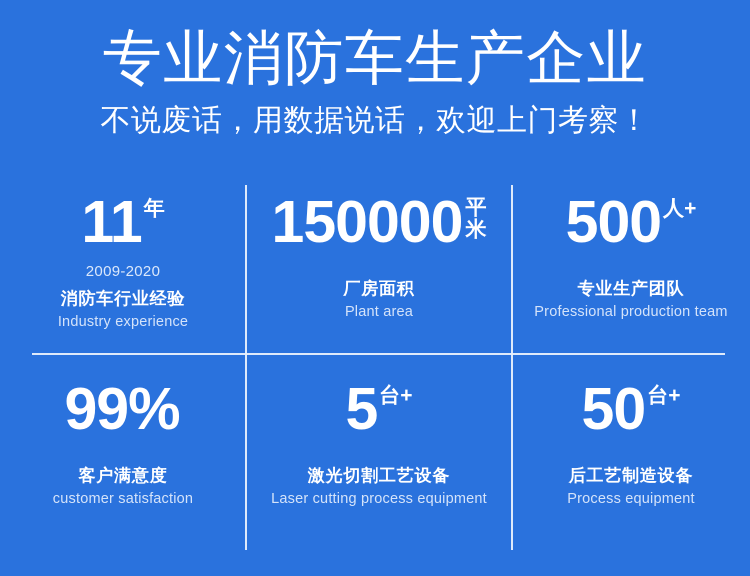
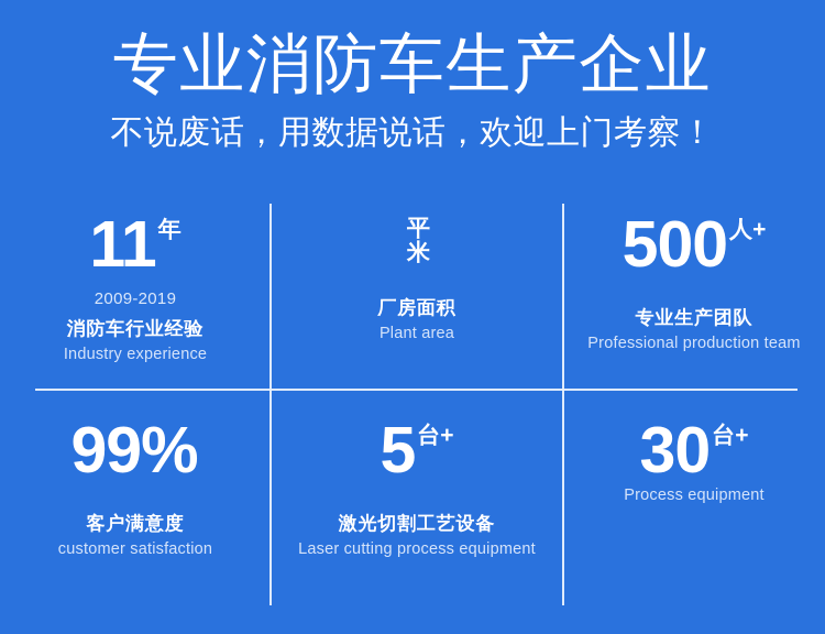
  专业消防车生产企业
  不说废话，用数据说话，欢迎上门考察！
  11
  年
- 2009-2020
+ 2009-2019
  消防车行业经验
  Industry experience
- 150000
  平米
  厂房面积
  Plant area
  500
  人+
  专业生产团队
  Professional production team
  99%
  客户满意度
  customer satisfaction
  5
  台+
  激光切割工艺设备
  Laser cutting process equipment
- 50
+ 30
  台+
- 后工艺制造设备
  Process equipment
